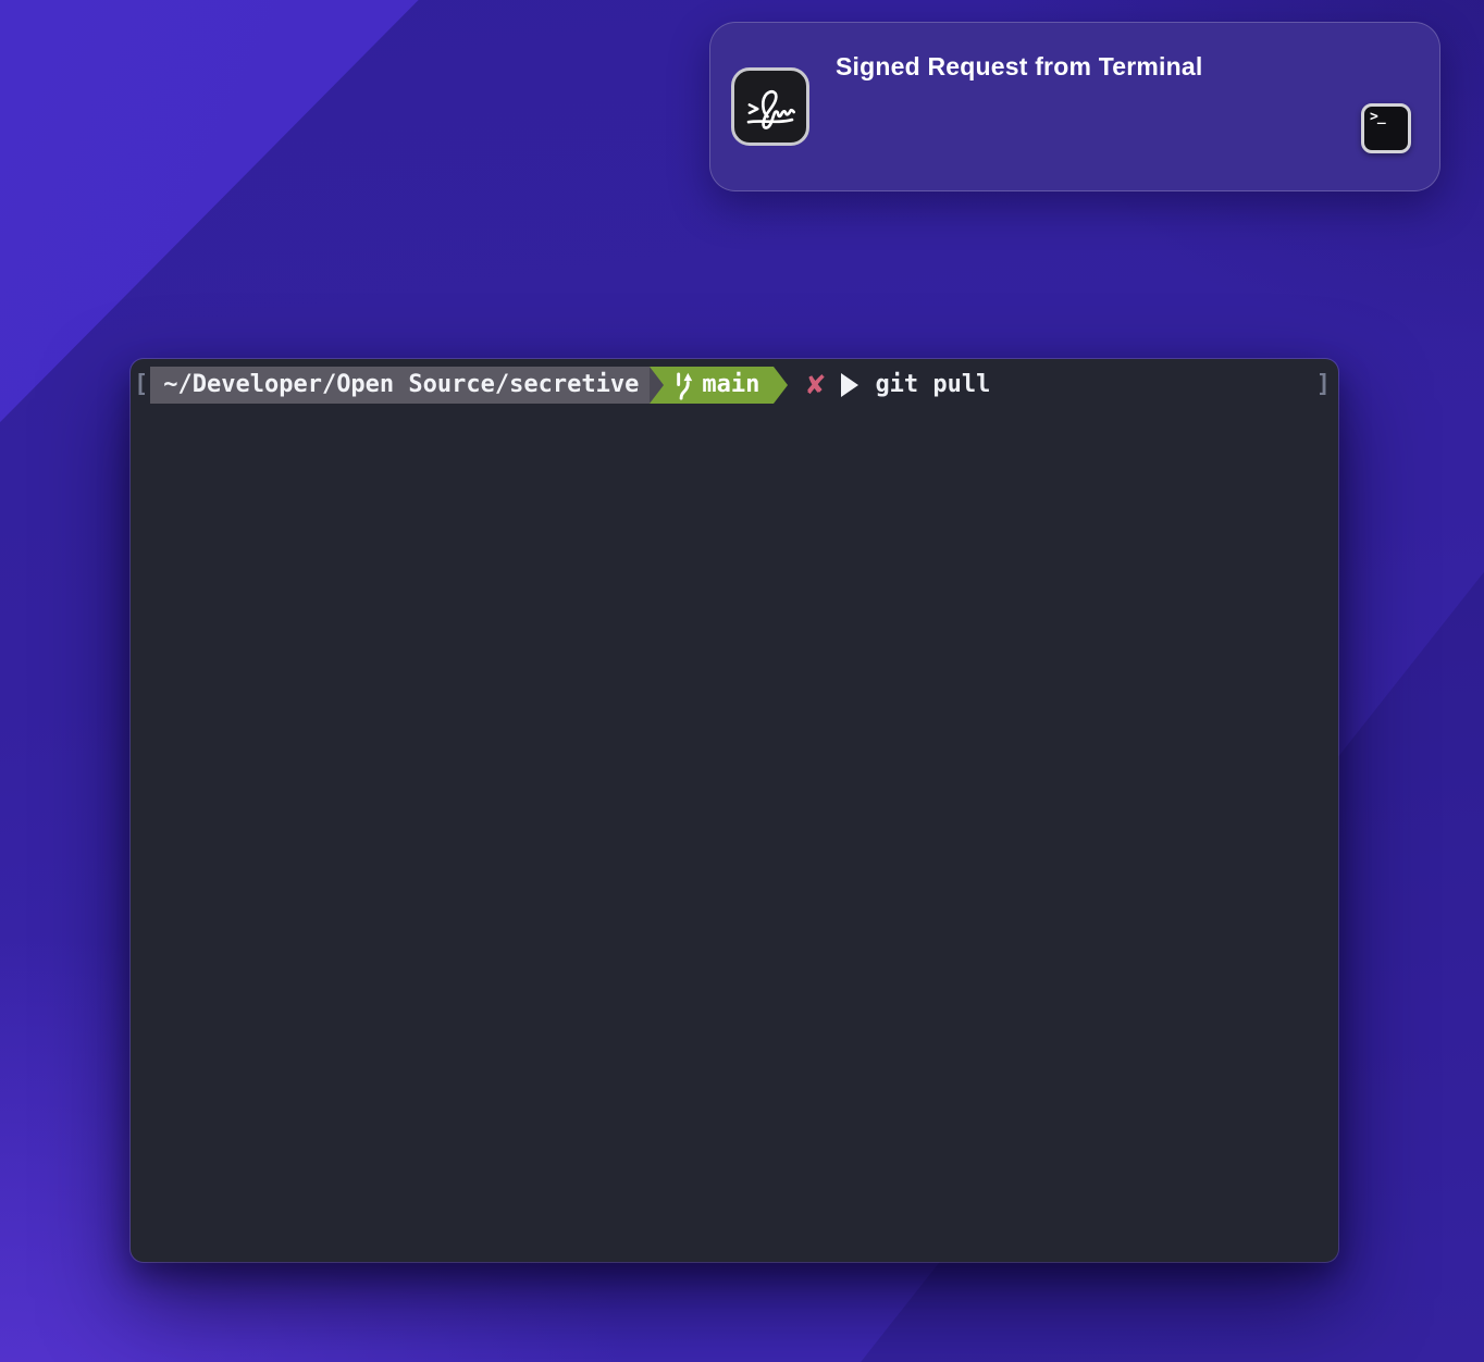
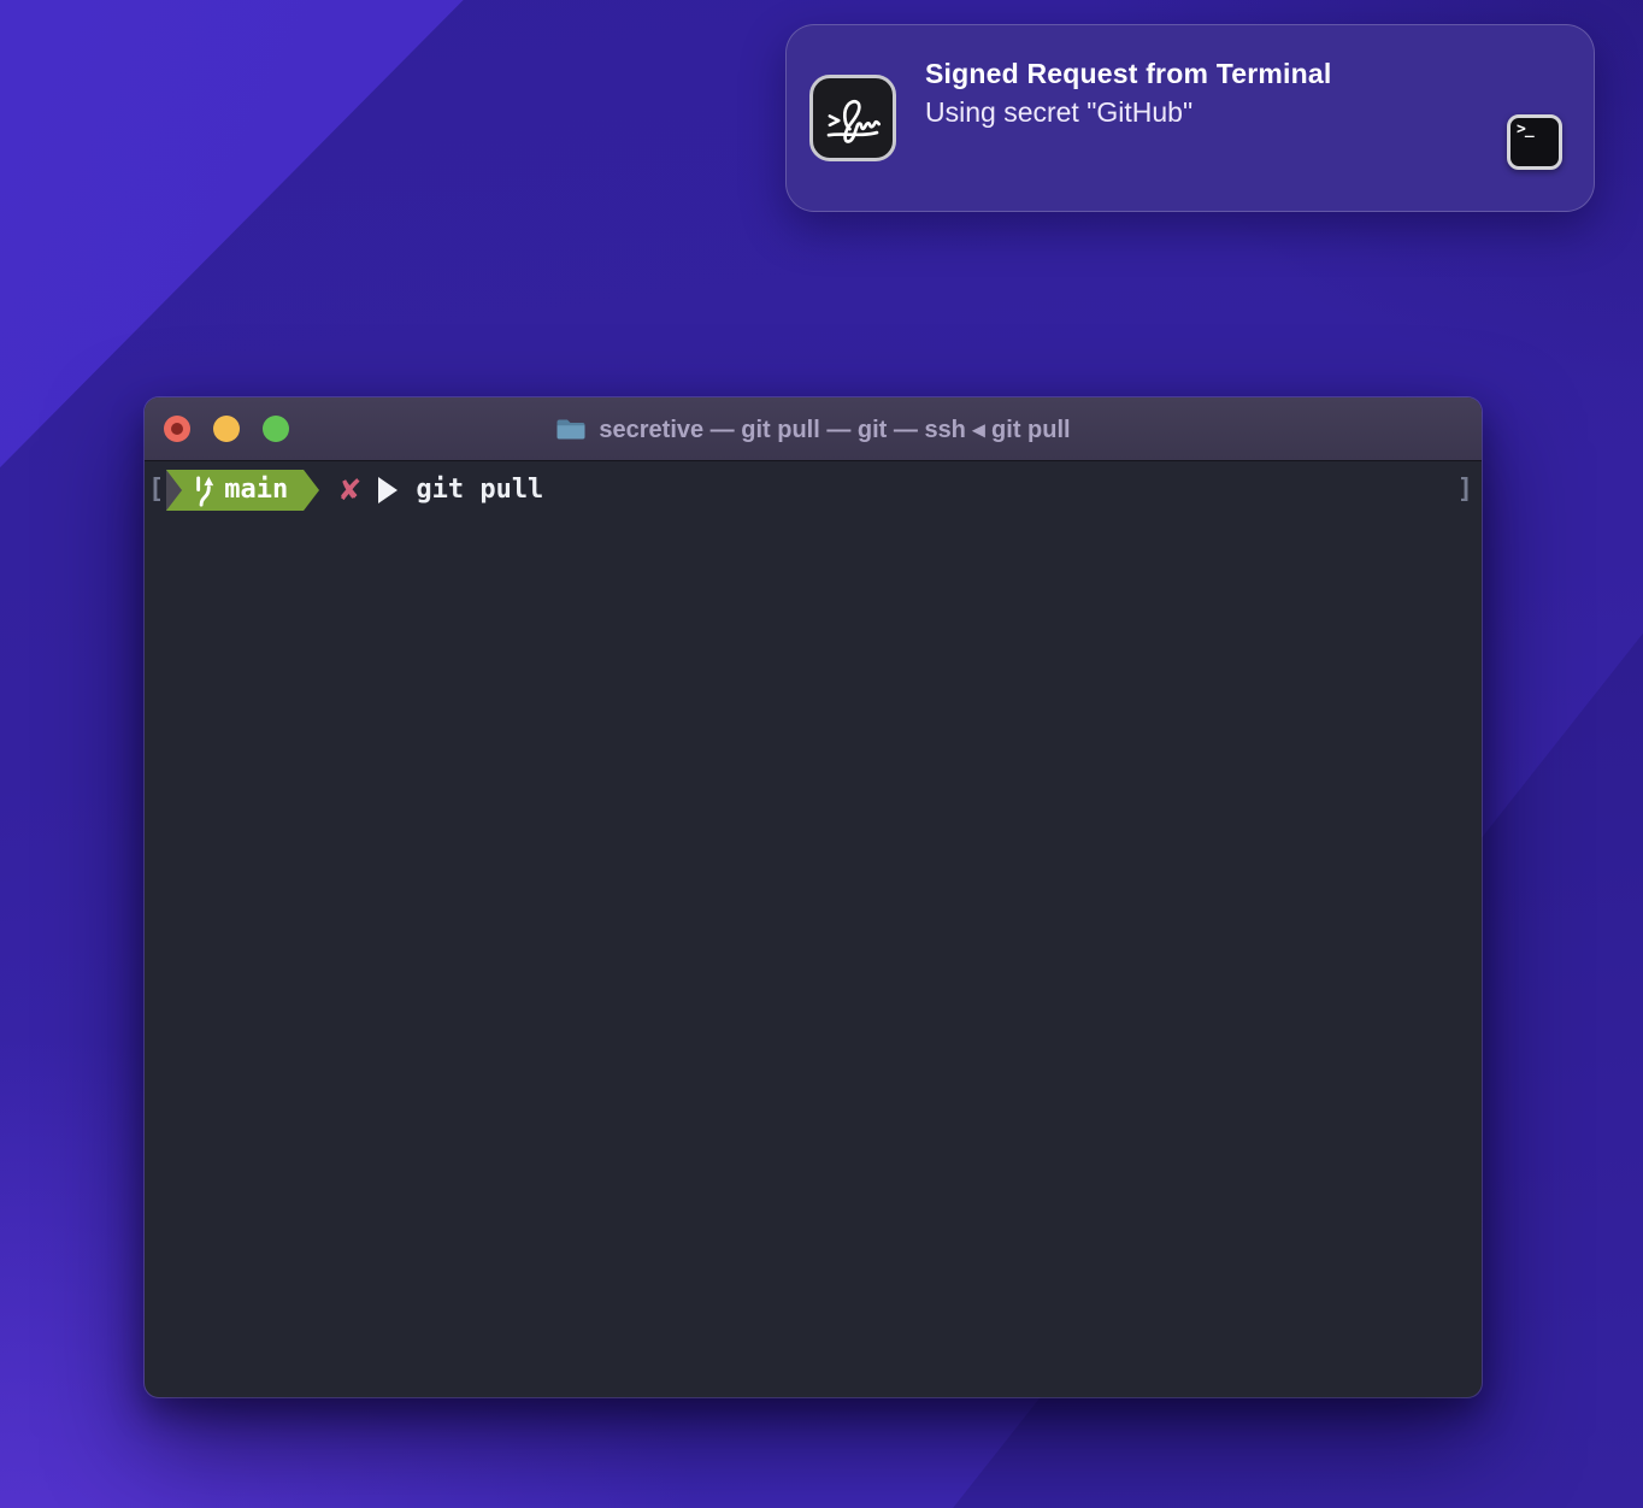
  Signed Request from Terminal
+ Using secret "GitHub"
  >_
+ secretive — git pull — git — ssh ◂ git pull
  [
- ~/Developer/Open Source/secretive
  main
  ✘
  git pull
  ]
